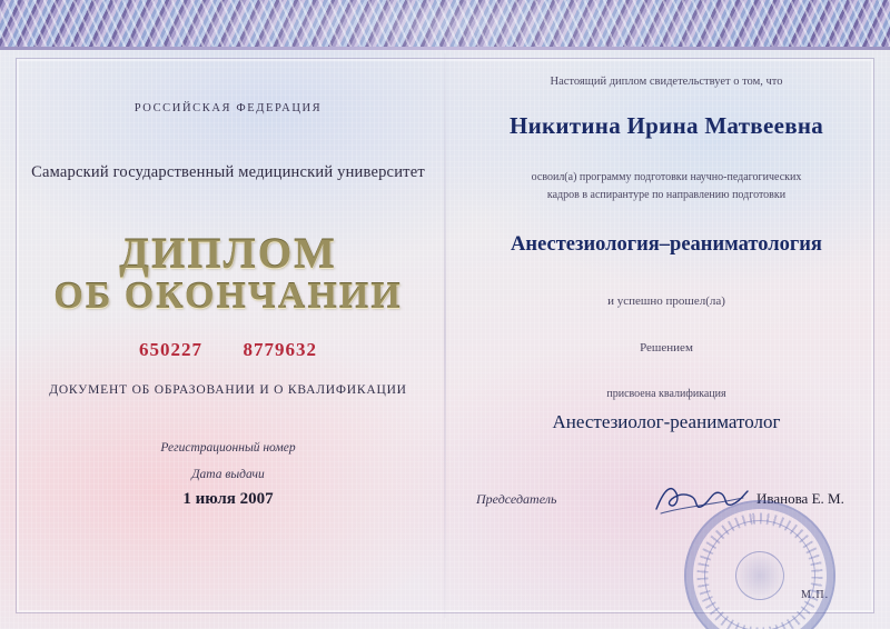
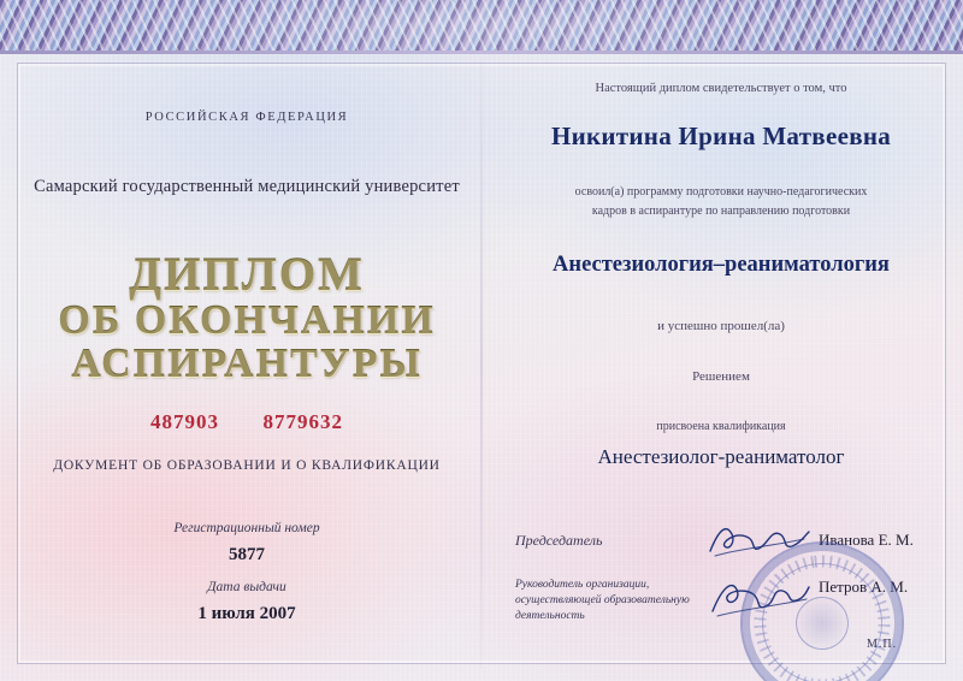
  РОССИЙСКАЯ ФЕДЕРАЦИЯ
  Самарский государственный медицинский университет
  ДИПЛОМ
  ОБ ОКОНЧАНИИ
+ АСПИРАНТУРЫ
- 650227 8779632
+ 487903 8779632
  ДОКУМЕНТ ОБ ОБРАЗОВАНИИ И О КВАЛИФИКАЦИИ
  Регистрационный номер
+ 5877
  Дата выдачи
  1 июля 2007
  Настоящий диплом свидетельствует о том, что
  Никитина Ирина Матвеевна
  освоил(а) программу подготовки научно-педагогических
  кадров в аспирантуре по направлению подготовки
  Анестезиология–реаниматология
  и успешно прошел(ла)
  Решением
  присвоена квалификация
  Анестезиолог-реаниматолог
  Председатель
  Иванова Е. М.
+ Руководитель организации, осуществляющей образовательную деятельность
+ Петров А. М.
  М.П.
